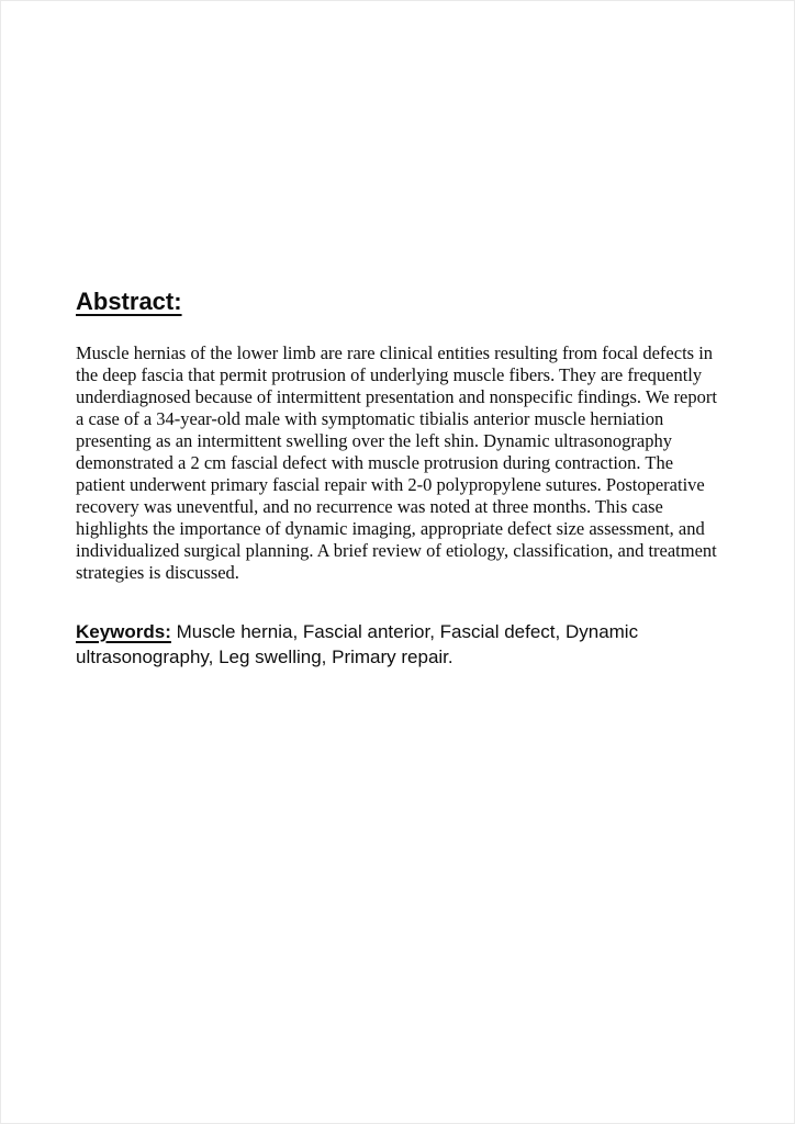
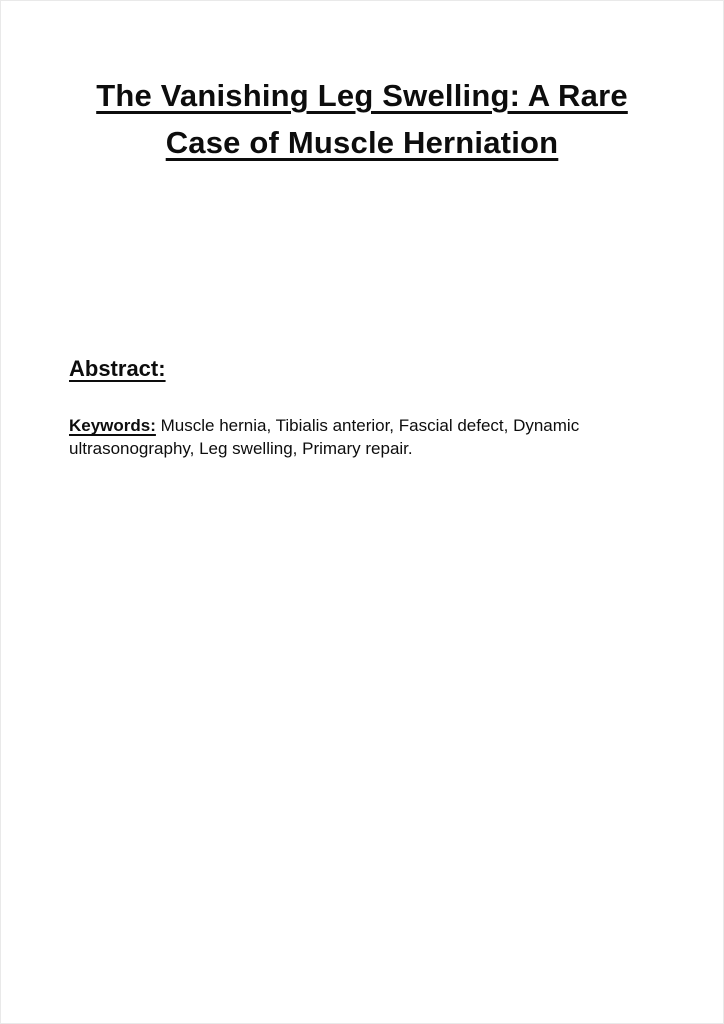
+ The Vanishing Leg Swelling: A Rare Case of Muscle Herniation
  Abstract:
- Muscle hernias of the lower limb are rare clinical entities resulting from focal defects in the deep fascia that permit protrusion of underlying muscle fibers. They are frequently underdiagnosed because of intermittent presentation and nonspecific findings. We report a case of a 34-year-old male with symptomatic tibialis anterior muscle herniation presenting as an intermittent swelling over the left shin. Dynamic ultrasonography demonstrated a 2 cm fascial defect with muscle protrusion during contraction. The patient underwent primary fascial repair with 2-0 polypropylene sutures. Postoperative recovery was uneventful, and no recurrence was noted at three months. This case highlights the importance of dynamic imaging, appropriate defect size assessment, and individualized surgical planning. A brief review of etiology, classification, and treatment strategies is discussed.
- Keywords: Muscle hernia, Fascial anterior, Fascial defect, Dynamic ultrasonography, Leg swelling, Primary repair.
+ Keywords: Muscle hernia, Tibialis anterior, Fascial defect, Dynamic ultrasonography, Leg swelling, Primary repair.
